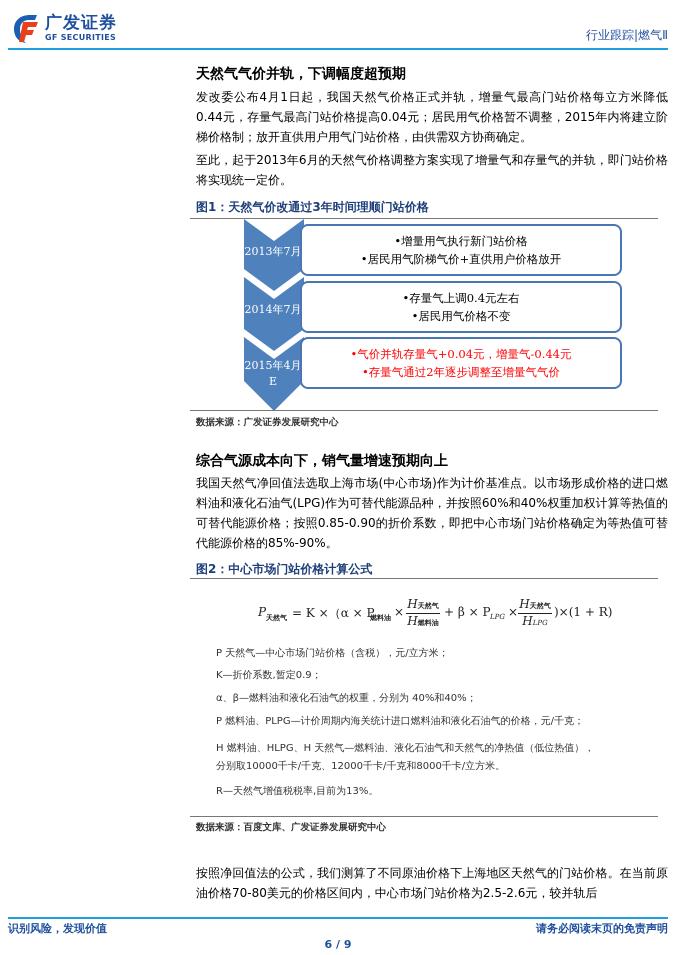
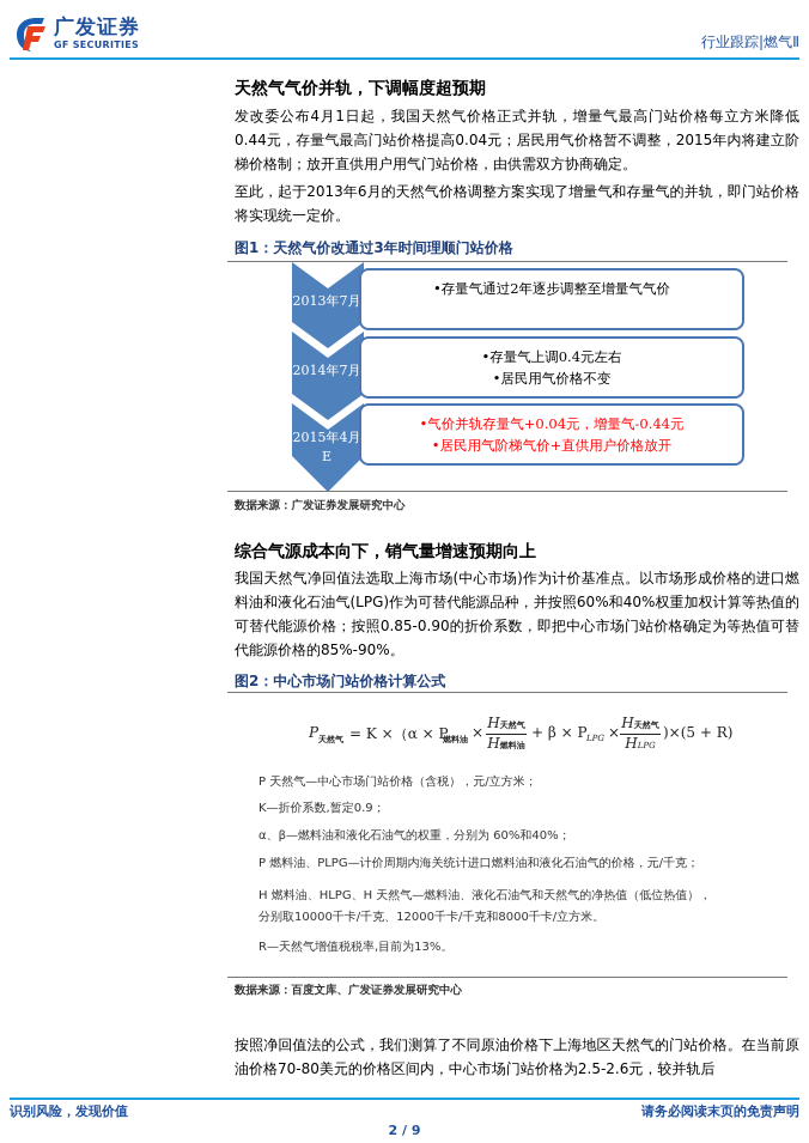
  广发证券
  GF SECURITIES
  行业跟踪|燃气Ⅱ
  天然气气价并轨，下调幅度超预期
  发改委公布4月1日起，我国天然气价格正式并轨，增量气最高门站价格每立方米降低0.44元，存量气最高门站价格提高0.04元；居民用气价格暂不调整，2015年内将建立阶梯价格制；放开直供用户用气门站价格，由供需双方协商确定。
  至此，起于2013年6月的天然气价格调整方案实现了增量气和存量气的并轨，即门站价格将实现统一定价。
  图1：天然气价改通过3年时间理顺门站价格
  2013年7月
  2014年7月
  2015年4月E
- •增量用气执行新门站价格
- •居民用气阶梯气价+直供用户价格放开
+ •存量气通过2年逐步调整至增量气气价
  •存量气上调0.4元左右
  •居民用气价格不变
  •气价并轨存量气+0.04元，增量气-0.44元
- •存量气通过2年逐步调整至增量气气价
+ •居民用气阶梯气价+直供用户价格放开
  数据来源：广发证券发展研究中心
  综合气源成本向下，销气量增速预期向上
  我国天然气净回值法选取上海市场(中心市场)作为计价基准点。以市场形成价格的进口燃料油和液化石油气(LPG)作为可替代能源品种，并按照60%和40%权重加权计算等热值的可替代能源价格；按照0.85-0.90的折价系数，即把中心市场门站价格确定为等热值可替代能源价格的85%-90%。
  图2：中心市场门站价格计算公式
  P
  天然气
  = K ×（α × P
  燃料油
  ×
  H天然气
  H燃料油
  + β × P
  LPG
  ×
  H天然气
  HLPG
- )×(1 + R)
+ )×(5 + R)
  P 天然气—中心市场门站价格（含税），元/立方米；
  K—折价系数,暂定0.9；
- α、β—燃料油和液化石油气的权重，分别为 40%和40%；
+ α、β—燃料油和液化石油气的权重，分别为 60%和40%；
  P 燃料油、PLPG—计价周期内海关统计进口燃料油和液化石油气的价格，元/千克；
  H 燃料油、HLPG、H 天然气—燃料油、液化石油气和天然气的净热值（低位热值），
  分别取10000千卡/千克、12000千卡/千克和8000千卡/立方米。
  R—天然气增值税税率,目前为13%。
  数据来源：百度文库、广发证券发展研究中心
  按照净回值法的公式，我们测算了不同原油价格下上海地区天然气的门站价格。在当前原油价格70-80美元的价格区间内，中心市场门站价格为2.5-2.6元，较并轨后
  识别风险，发现价值
  请务必阅读末页的免责声明
- 6 / 9
+ 2 / 9
